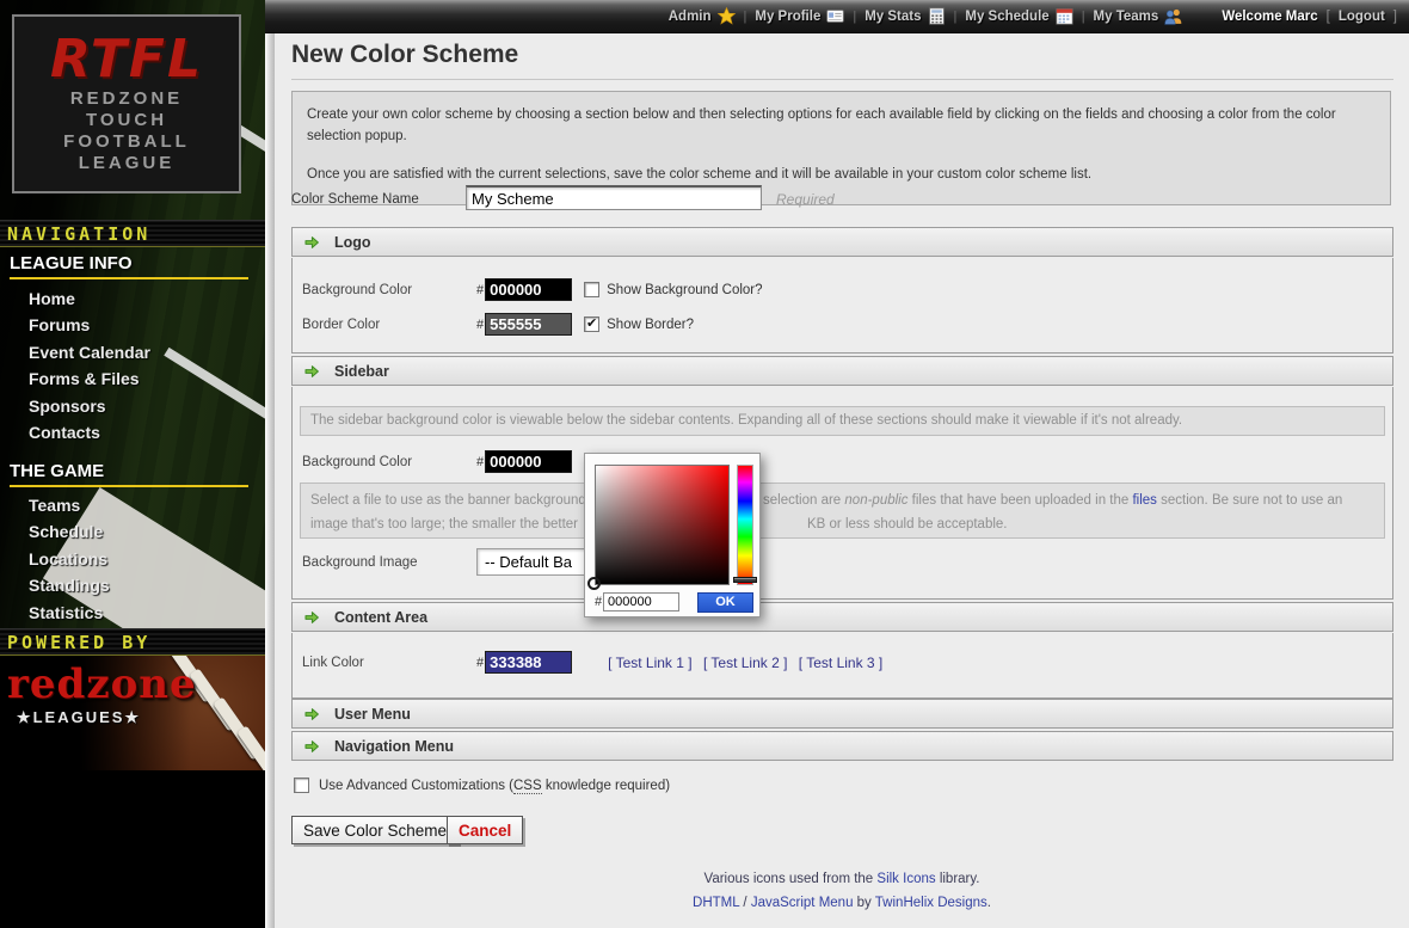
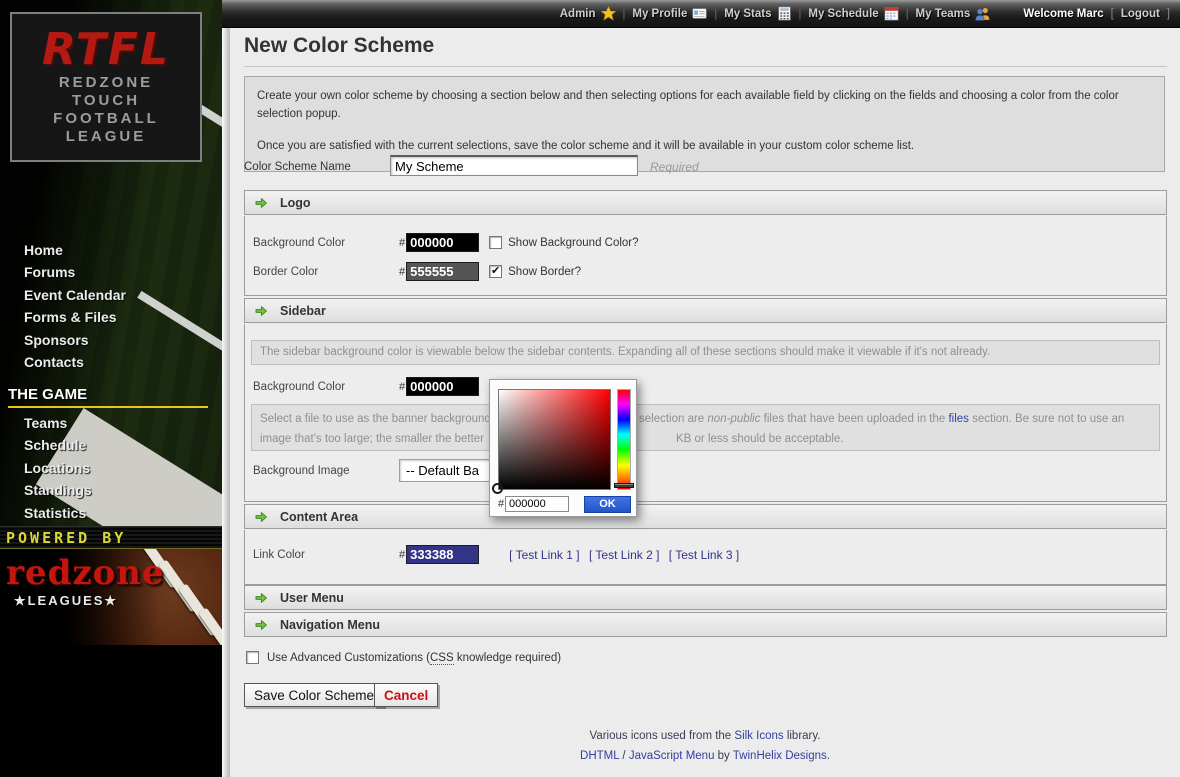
  Admin
  |
  My Profile
  |
  My Stats
  |
  My Schedule
  |
  My Teams
  Welcome Marc
  [
  Logout
  ]
  RTFL
  REDZONE
  TOUCH
  FOOTBALL
  LEAGUE
- NAVIGATION
- LEAGUE INFO
  Home
  Forums
  Event Calendar
  Forms & Files
  Sponsors
  Contacts
  THE GAME
  Teams
  Schedule
  Locations
  Standings
  Statistics
  POWERED BY
  redzone
  ★LEAGUES★
  New Color Scheme
  Create your own color scheme by choosing a section below and then selecting options for each available field by clicking on the fields and choosing a color from the color selection popup.
  Once you are satisfied with the current selections, save the color scheme and it will be available in your custom color scheme list.
  Color Scheme Name
  My Scheme
  Required
  Logo
  Background Color
  #
  000000
  Show Background Color?
  Border Color
  #
  555555
  ✔
  Show Border?
  Sidebar
  The sidebar background color is viewable below the sidebar contents. Expanding all of these sections should make it viewable if it's not already.
  Background Color
  #
  000000
  Select a file to use as the banner background
  selection are non-public files that have been uploaded in the files section. Be sure not to use an
  image that's too large; the smaller the better
  KB or less should be acceptable.
  Background Image
  -- Default Ba
  #
  000000
  OK
  Content Area
  Link Color
  #
  333388
  [ Test Link 1 ] [ Test Link 2 ] [ Test Link 3 ]
  User Menu
  Navigation Menu
  Use Advanced Customizations (CSS knowledge required)
  Save Color Scheme
  Cancel
  Various icons used from the Silk Icons library.
  DHTML / JavaScript Menu by TwinHelix Designs.
